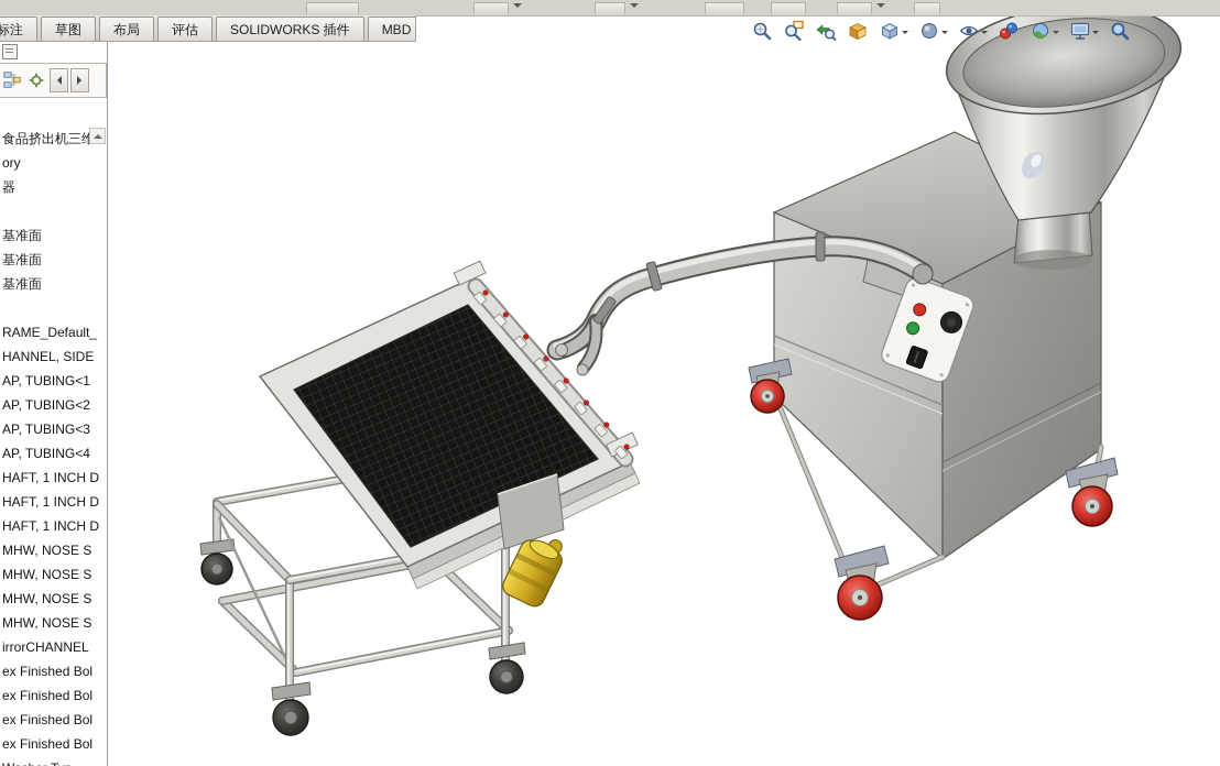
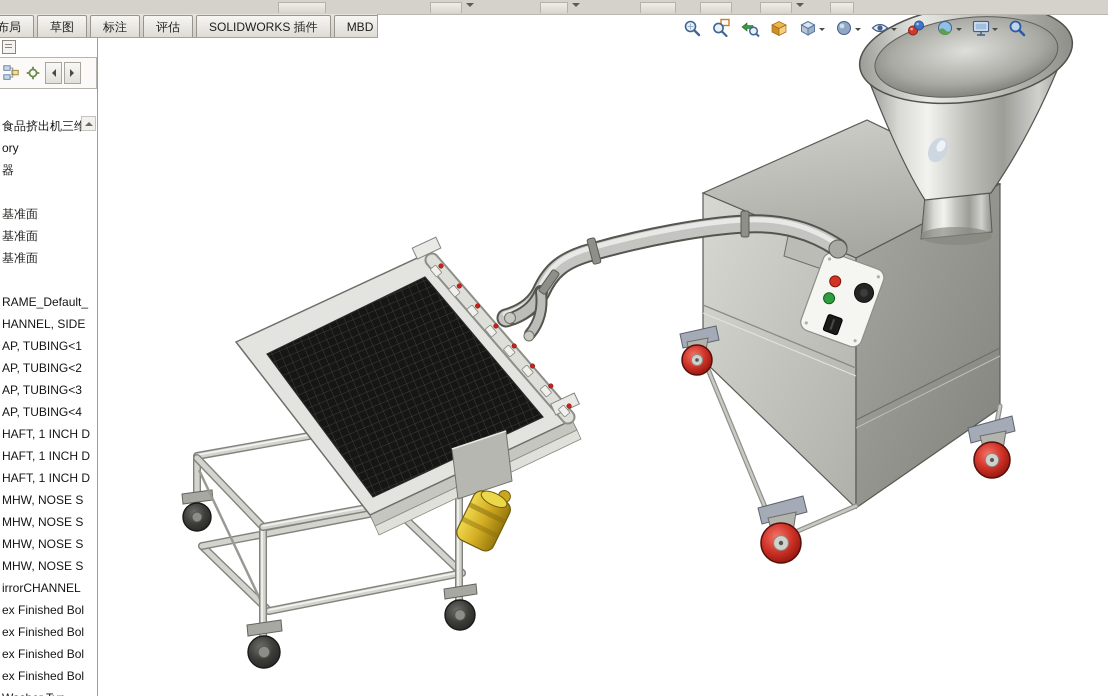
- 标注
+ 布局
  草图
- 布局
+ 标注
  评估
  SOLIDWORKS 插件
  MBD
  食品挤出机三维
  ory
  器
  基准面
  基准面
  基准面
  RAME_Default_
  HANNEL, SIDE
  AP, TUBING<1
  AP, TUBING<2
  AP, TUBING<3
  AP, TUBING<4
  HAFT, 1 INCH D
  HAFT, 1 INCH D
  HAFT, 1 INCH D
  MHW, NOSE S
  MHW, NOSE S
  MHW, NOSE S
  MHW, NOSE S
  irrorCHANNEL
  ex Finished Bol
  ex Finished Bol
  ex Finished Bol
  ex Finished Bol
